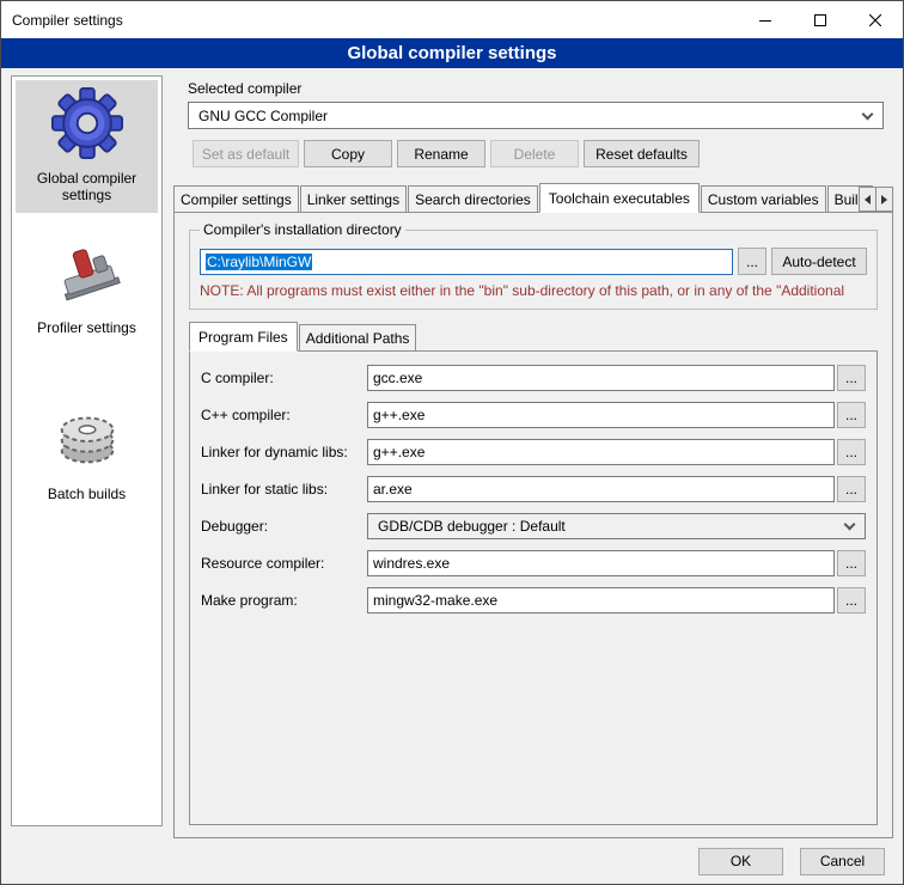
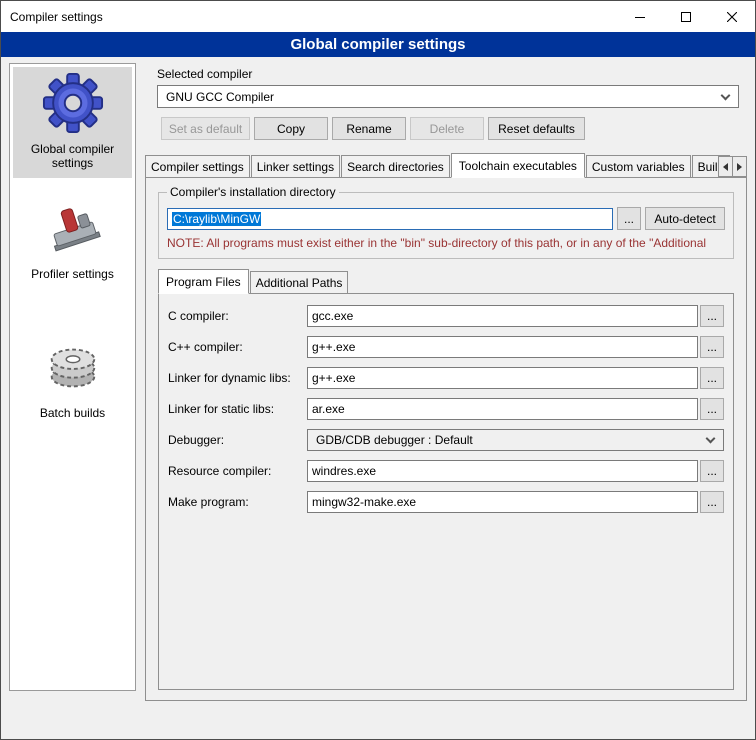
  Compiler settings
  Global compiler settings
  Global compiler settings
  Profiler settings
  Batch builds
  Selected compiler
  GNU GCC Compiler
  Set as default
  Copy
  Rename
  Delete
  Reset defaults
  Compiler settings
  Linker settings
  Search directories
  Toolchain executables
  Custom variables
  Buil
  Compiler's installation directory
  C:\raylib\MinGW
  ...
  Auto-detect
  NOTE: All programs must exist either in the "bin" sub-directory of this path, or in any of the "Additional
  Program Files
  Additional Paths
  C compiler:
  gcc.exe
  ...
  C++ compiler:
  g++.exe
  ...
  Linker for dynamic libs:
  g++.exe
  ...
  Linker for static libs:
  ar.exe
  ...
  Debugger:
  GDB/CDB debugger : Default
  Resource compiler:
  windres.exe
  ...
  Make program:
  mingw32-make.exe
  ...
- OK
- Cancel
